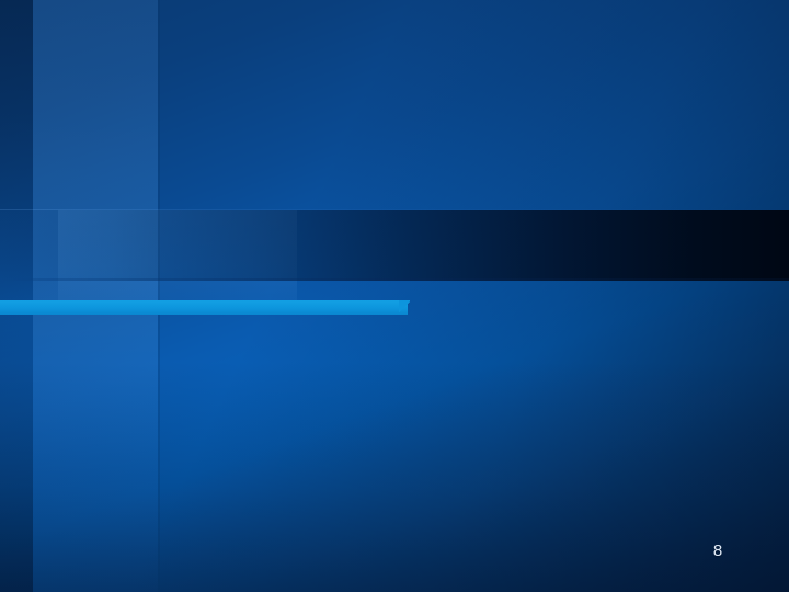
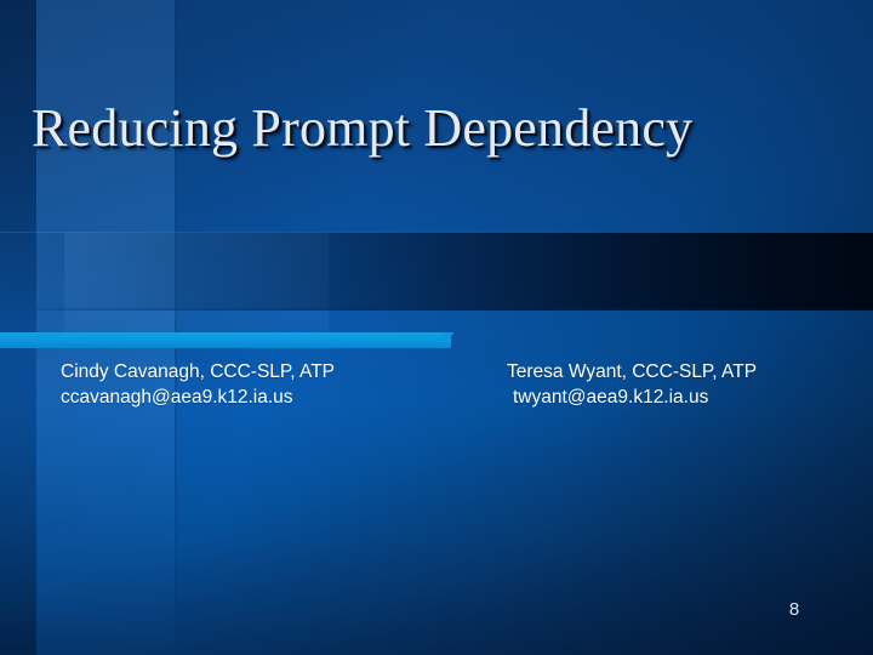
+ Reducing Prompt Dependency
+ Cindy Cavanagh, CCC-SLP, ATP
+ ccavanagh@aea9.k12.ia.us
+ Teresa Wyant, CCC-SLP, ATP
+ twyant@aea9.k12.ia.us
  8
